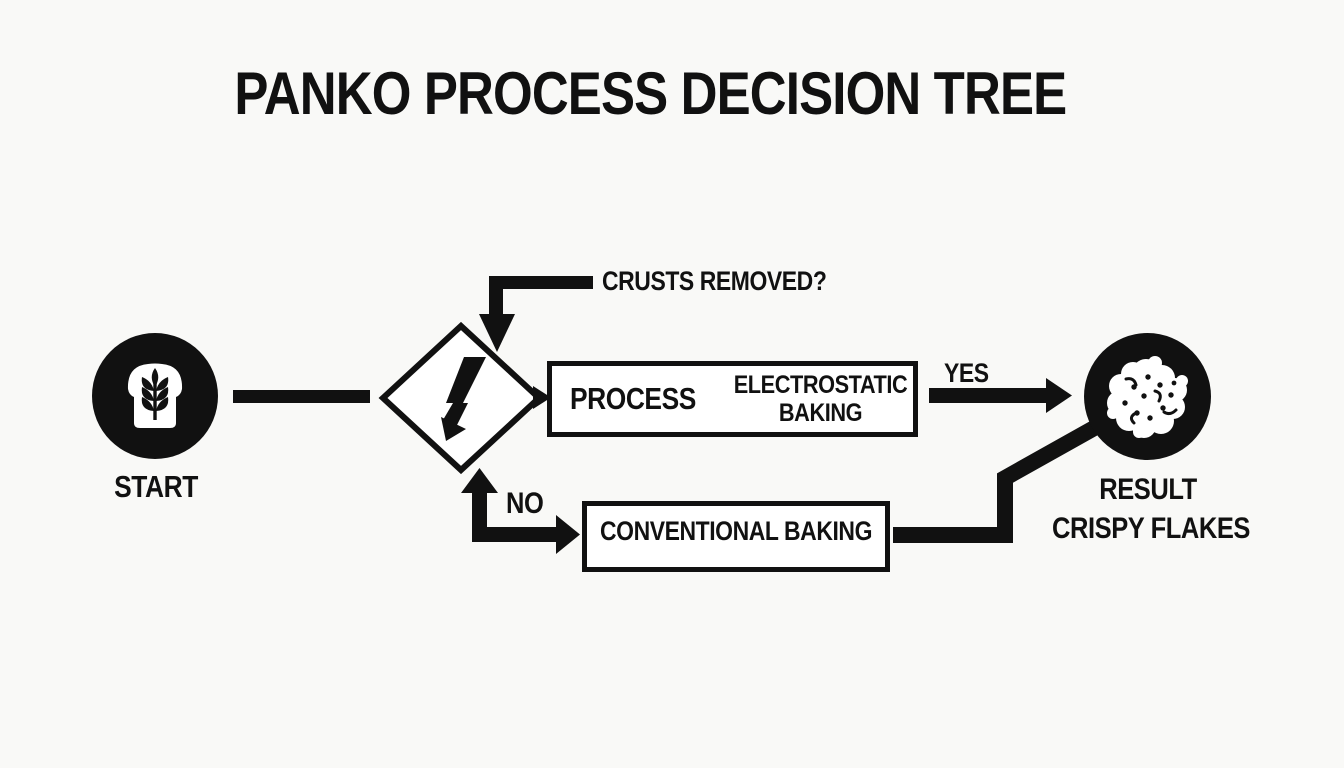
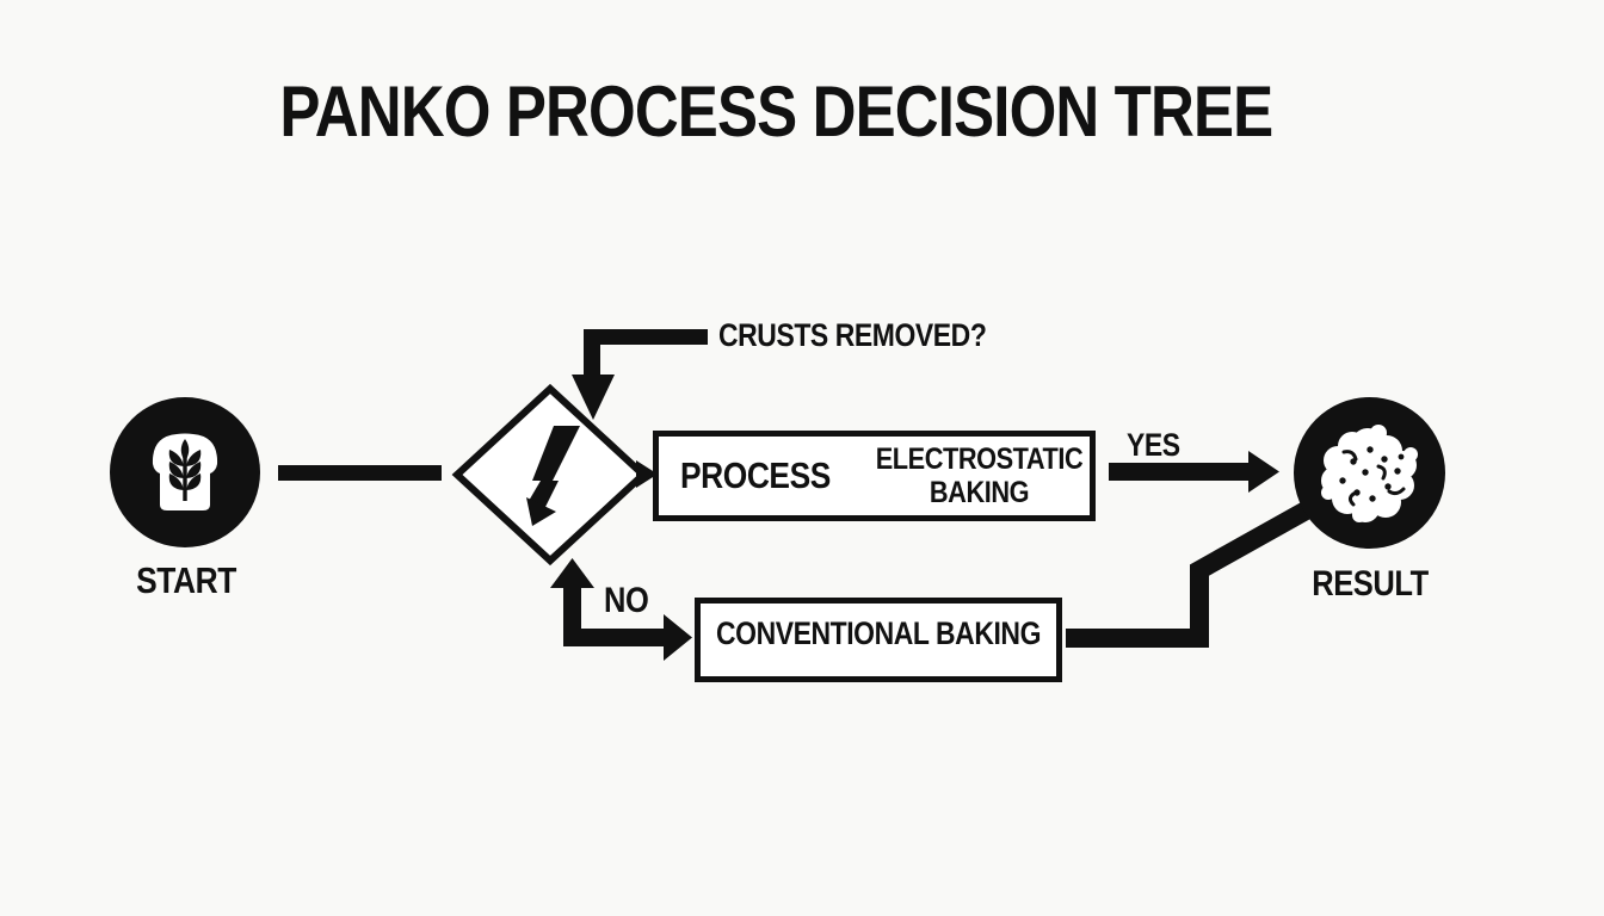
  PANKO PROCESS DECISION TREE
  START
  CRUSTS REMOVED?
  YES
  PROCESS
  ELECTROSTATIC BAKING
  NO
  CONVENTIONAL BAKING
  RESULT
- CRISPY FLAKES
